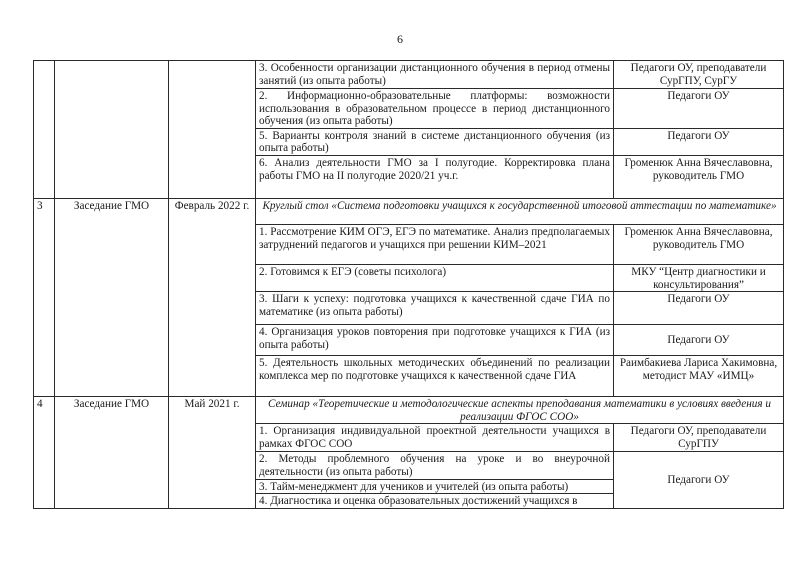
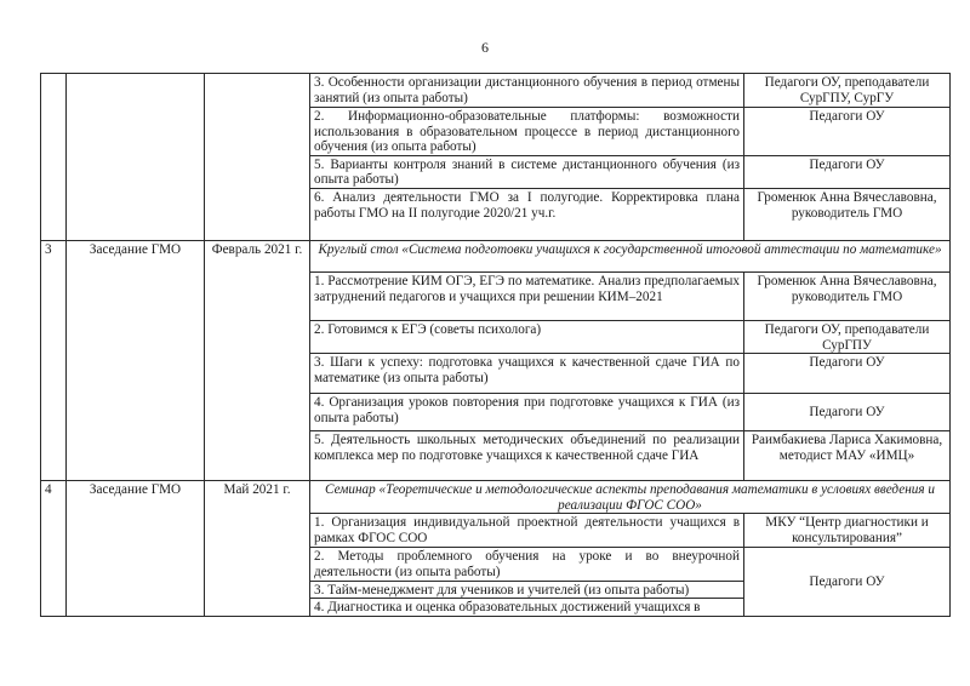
  6
  			3. Особенности организации дистанционного обучения в период отмены занятий (из опыта работы)	Педагоги ОУ, преподаватели СурГПУ, СурГУ
  2. Информационно-образовательные платформы: возможности использования в образовательном процессе в период дистанционного обучения (из опыта работы)	Педагоги ОУ
  5. Варианты контроля знаний в системе дистанционного обучения (из опыта работы)	Педагоги ОУ
  6. Анализ деятельности ГМО за I полугодие. Корректировка плана работы ГМО на II полугодие 2020/21 уч.г.	Громенюк Анна Вячеславовна, руководитель ГМО
- 3	Заседание ГМО	Февраль 2022 г.	Круглый стол «Система подготовки учащихся к государственной итоговой аттестации по математике»
+ 3	Заседание ГМО	Февраль 2021 г.	Круглый стол «Система подготовки учащихся к государственной итоговой аттестации по математике»
  1. Рассмотрение КИМ ОГЭ, ЕГЭ по математике. Анализ предполагаемых затруднений педагогов и учащихся при решении КИМ–2021	Громенюк Анна Вячеславовна, руководитель ГМО
- 2. Готовимся к ЕГЭ (советы психолога)	МКУ “Центр диагностики и консультирования”
+ 2. Готовимся к ЕГЭ (советы психолога)	Педагоги ОУ, преподаватели СурГПУ
  3. Шаги к успеху: подготовка учащихся к качественной сдаче ГИА по математике (из опыта работы)	Педагоги ОУ
  4. Организация уроков повторения при подготовке учащихся к ГИА (из опыта работы)	Педагоги ОУ
  5. Деятельность школьных методических объединений по реализации комплекса мер по подготовке учащихся к качественной сдаче ГИА	Раимбакиева Лариса Хакимовна, методист МАУ «ИМЦ»
  4	Заседание ГМО	Май 2021 г.	Семинар «Теоретические и методологические аспекты преподавания математики в условиях введения и реализации ФГОС СОО»
- 1. Организация индивидуальной проектной деятельности учащихся в рамках ФГОС СОО	Педагоги ОУ, преподаватели СурГПУ
+ 1. Организация индивидуальной проектной деятельности учащихся в рамках ФГОС СОО	МКУ “Центр диагностики и консультирования”
  2. Методы проблемного обучения на уроке и во внеурочной деятельности (из опыта работы)	Педагоги ОУ
  3. Тайм-менеджмент для учеников и учителей (из опыта работы)
  4. Диагностика и оценка образовательных достижений учащихся в
